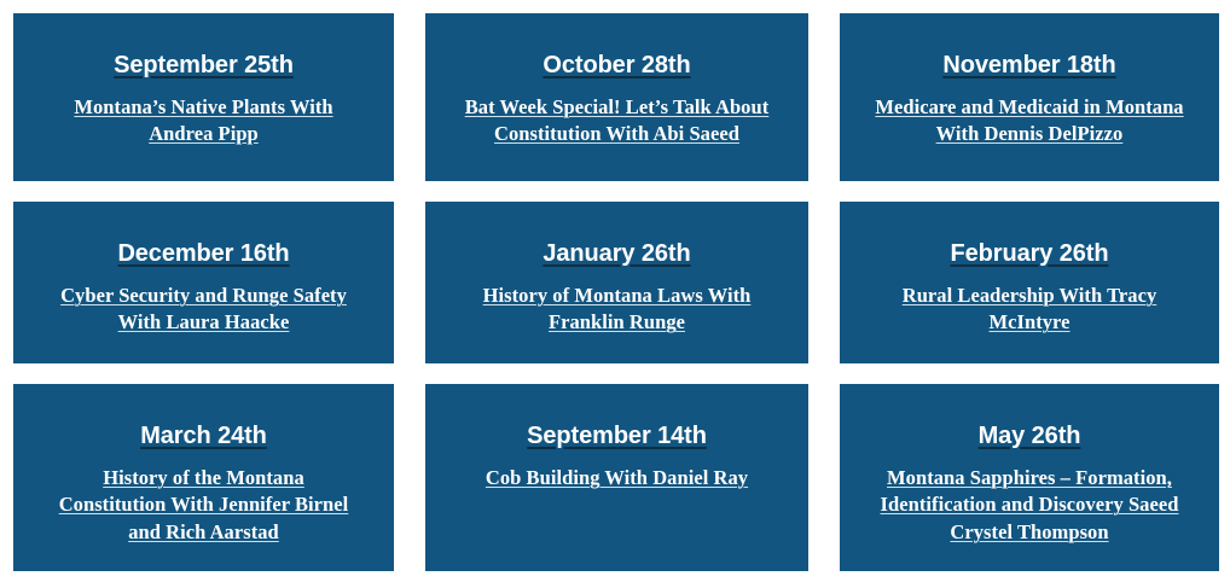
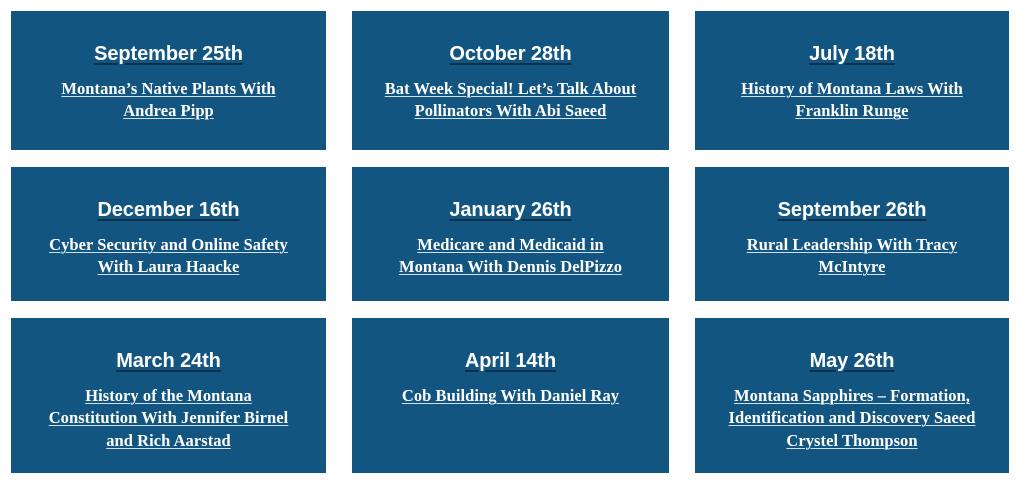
  September 25th
  Montana’s Native Plants With Andrea Pipp
  October 28th
- Bat Week Special! Let’s Talk About Constitution With Abi Saeed
+ Bat Week Special! Let’s Talk About Pollinators With Abi Saeed
- November 18th
+ July 18th
- Medicare and Medicaid in Montana With Dennis DelPizzo
+ History of Montana Laws With Franklin Runge
  December 16th
- Cyber Security and Runge Safety With Laura Haacke
+ Cyber Security and Online Safety With Laura Haacke
  January 26th
- History of Montana Laws With Franklin Runge
+ Medicare and Medicaid in Montana With Dennis DelPizzo
- February 26th
+ September 26th
  Rural Leadership With Tracy McIntyre
  March 24th
  History of the Montana Constitution With Jennifer Birnel and Rich Aarstad
- September 14th
+ April 14th
  Cob Building With Daniel Ray
  May 26th
  Montana Sapphires – Formation, Identification and Discovery Saeed Crystel Thompson
